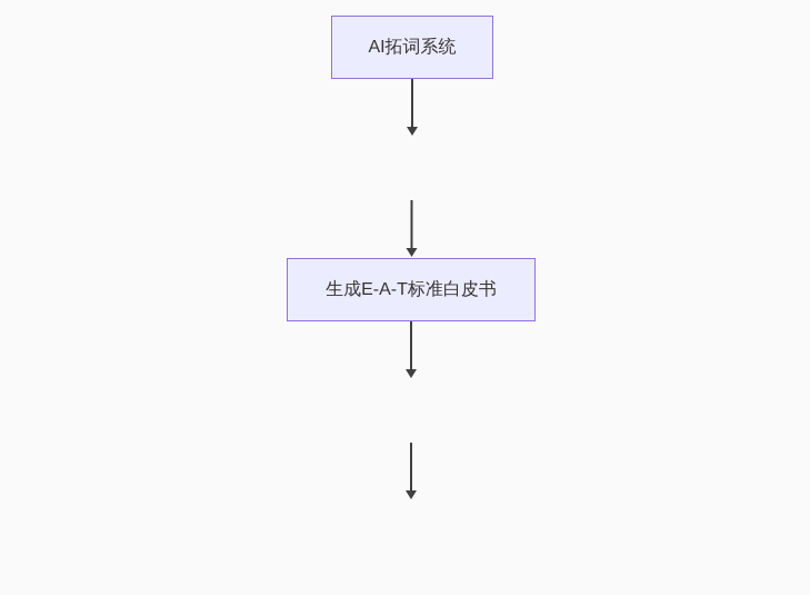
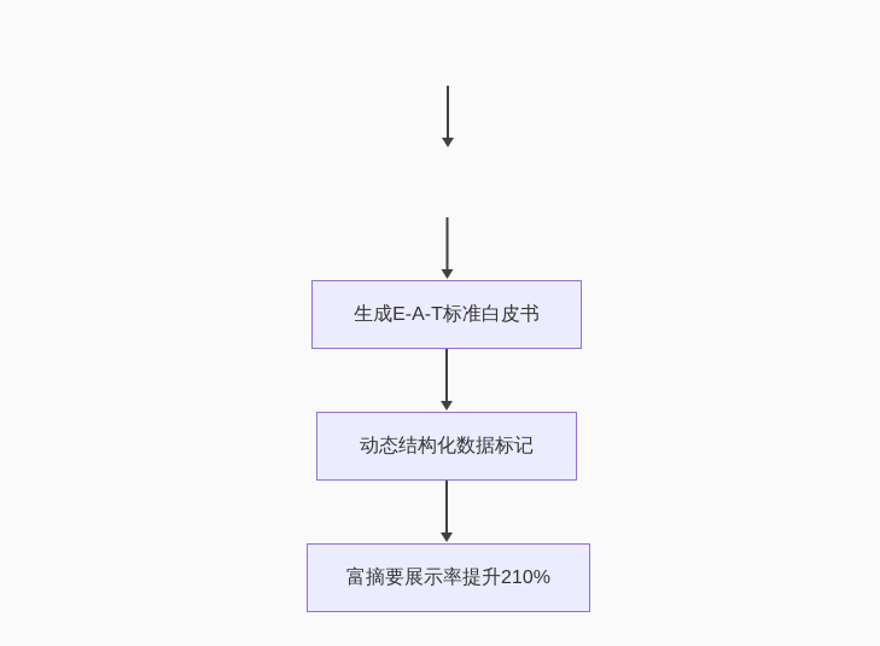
- AI拓词系统
  生成E-A-T标准白皮书
+ 动态结构化数据标记
+ 富摘要展示率提升210%
